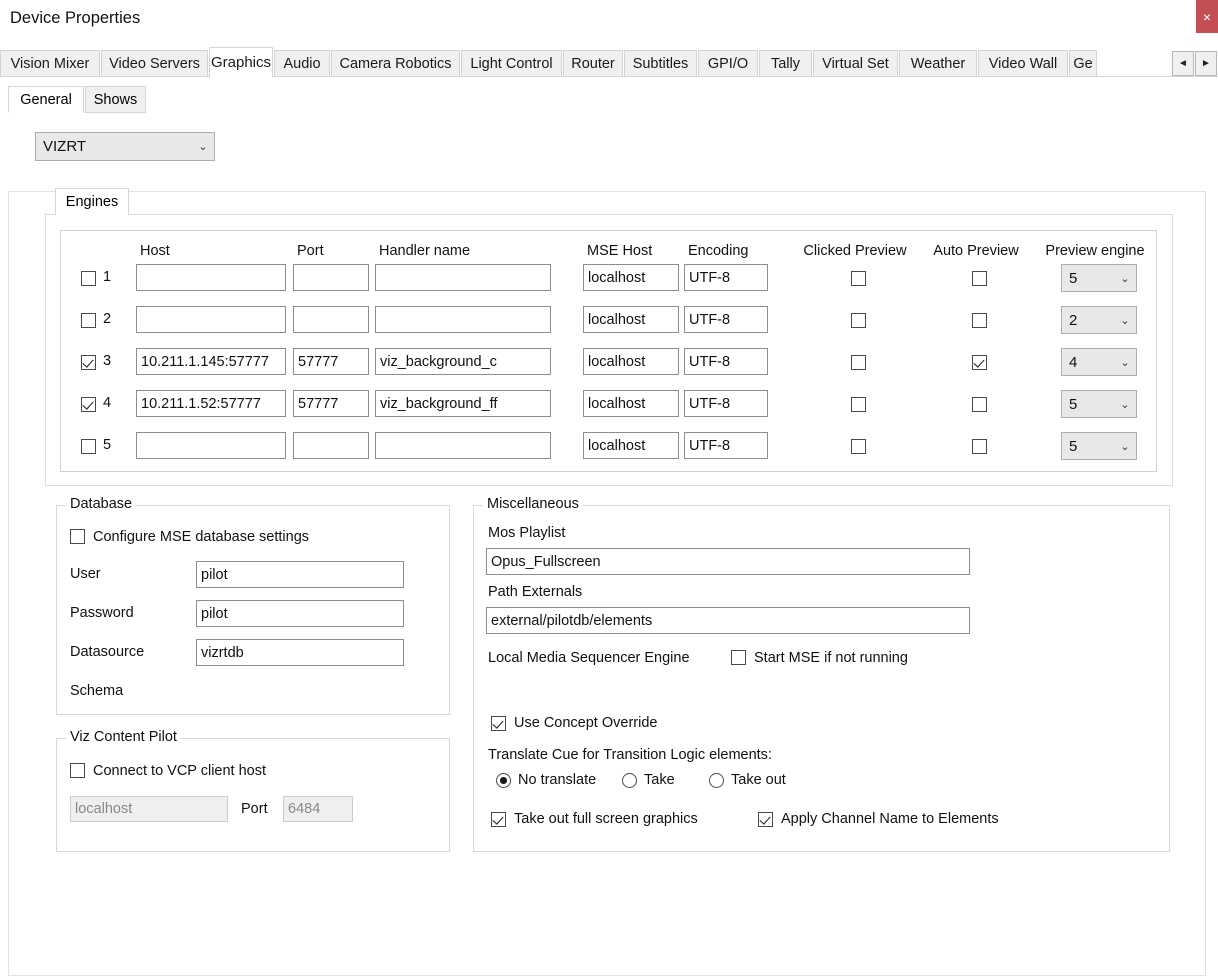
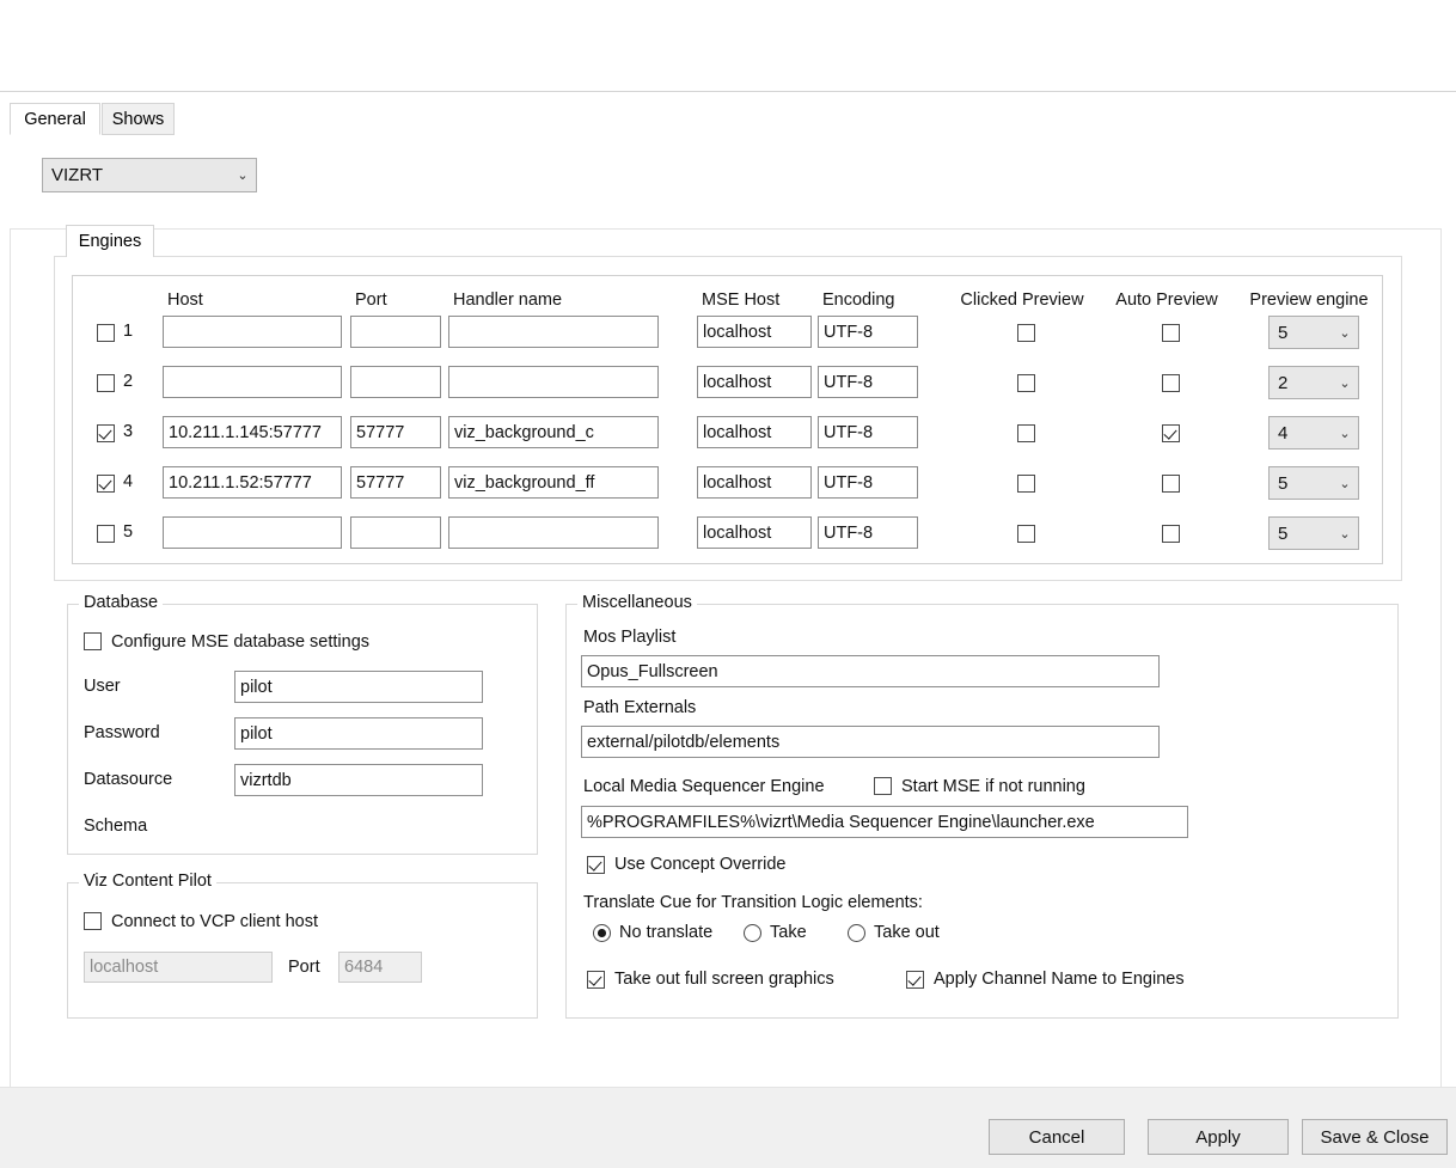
- Device Properties
- ×
- Vision Mixer
- Video Servers
- Graphics
- Audio
- Camera Robotics
- Light Control
- Router
- Subtitles
- GPI/O
- Tally
- Virtual Set
- Weather
- Video Wall
- Ge
- ◄
- ►
  General
  Shows
  VIZRT
  ⌄
  Engines
  Host
  Port
  Handler name
  MSE Host
  Encoding
  Clicked Preview
  Auto Preview
  Preview engine
  1
  localhost
  UTF-8
  5
  ⌄
  2
  localhost
  UTF-8
  2
  ⌄
  3
  10.211.1.145:57777
  57777
  viz_background_c
  localhost
  UTF-8
  4
  ⌄
  4
  10.211.1.52:57777
  57777
  viz_background_ff
  localhost
  UTF-8
  5
  ⌄
  5
  localhost
  UTF-8
  5
  ⌄
  Database
  Configure MSE database settings
  User
  pilot
  Password
  pilot
  Datasource
  vizrtdb
  Schema
  Viz Content Pilot
  Connect to VCP client host
  localhost
  Port
  6484
  Miscellaneous
  Mos Playlist
  Opus_Fullscreen
  Path Externals
  external/pilotdb/elements
  Local Media Sequencer Engine
  Start MSE if not running
+ %PROGRAMFILES%\vizrt\Media Sequencer Engine\launcher.exe
  Use Concept Override
  Translate Cue for Transition Logic elements:
  No translate
  Take
  Take out
  Take out full screen graphics
- Apply Channel Name to Elements
+ Apply Channel Name to Engines
+ Cancel
+ Apply
+ Save & Close
